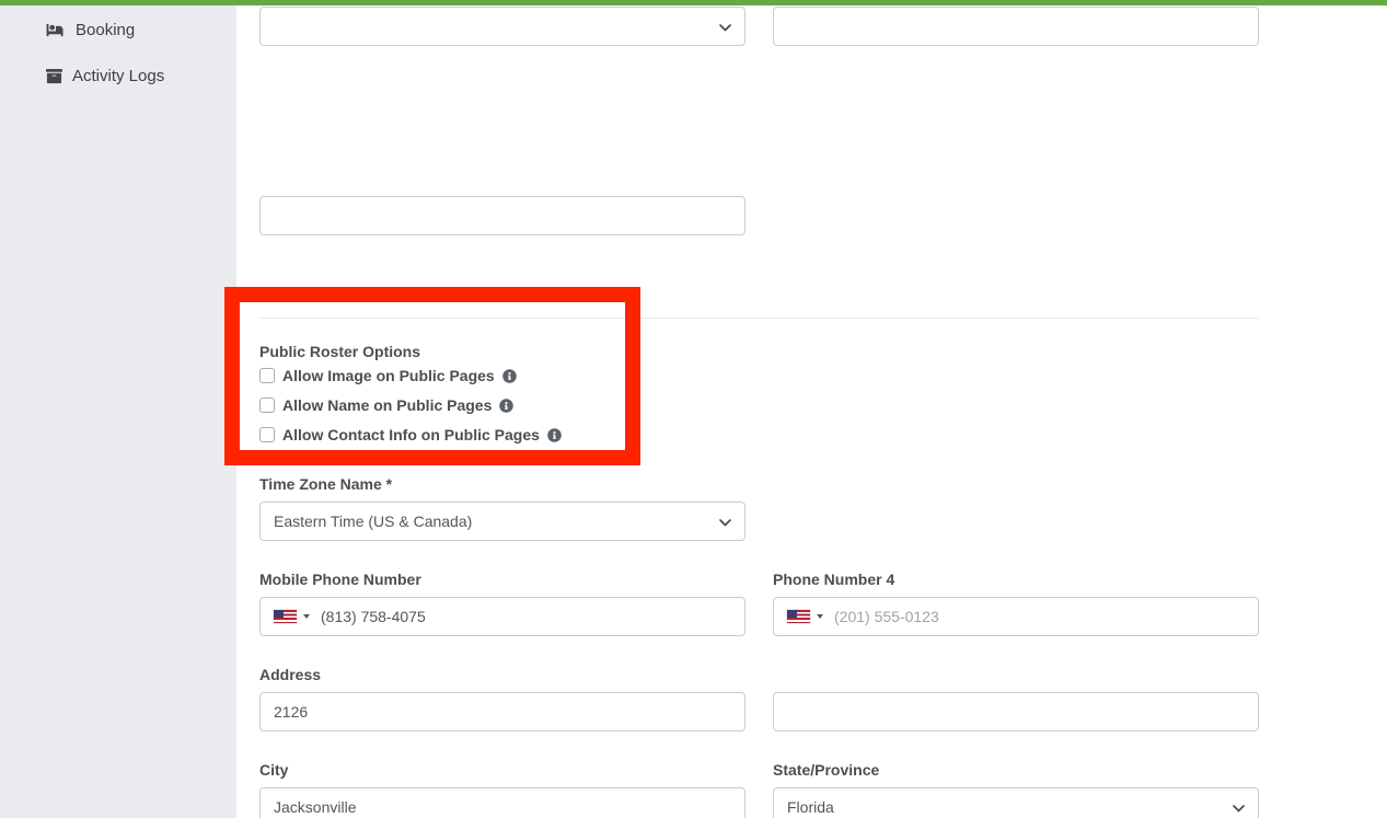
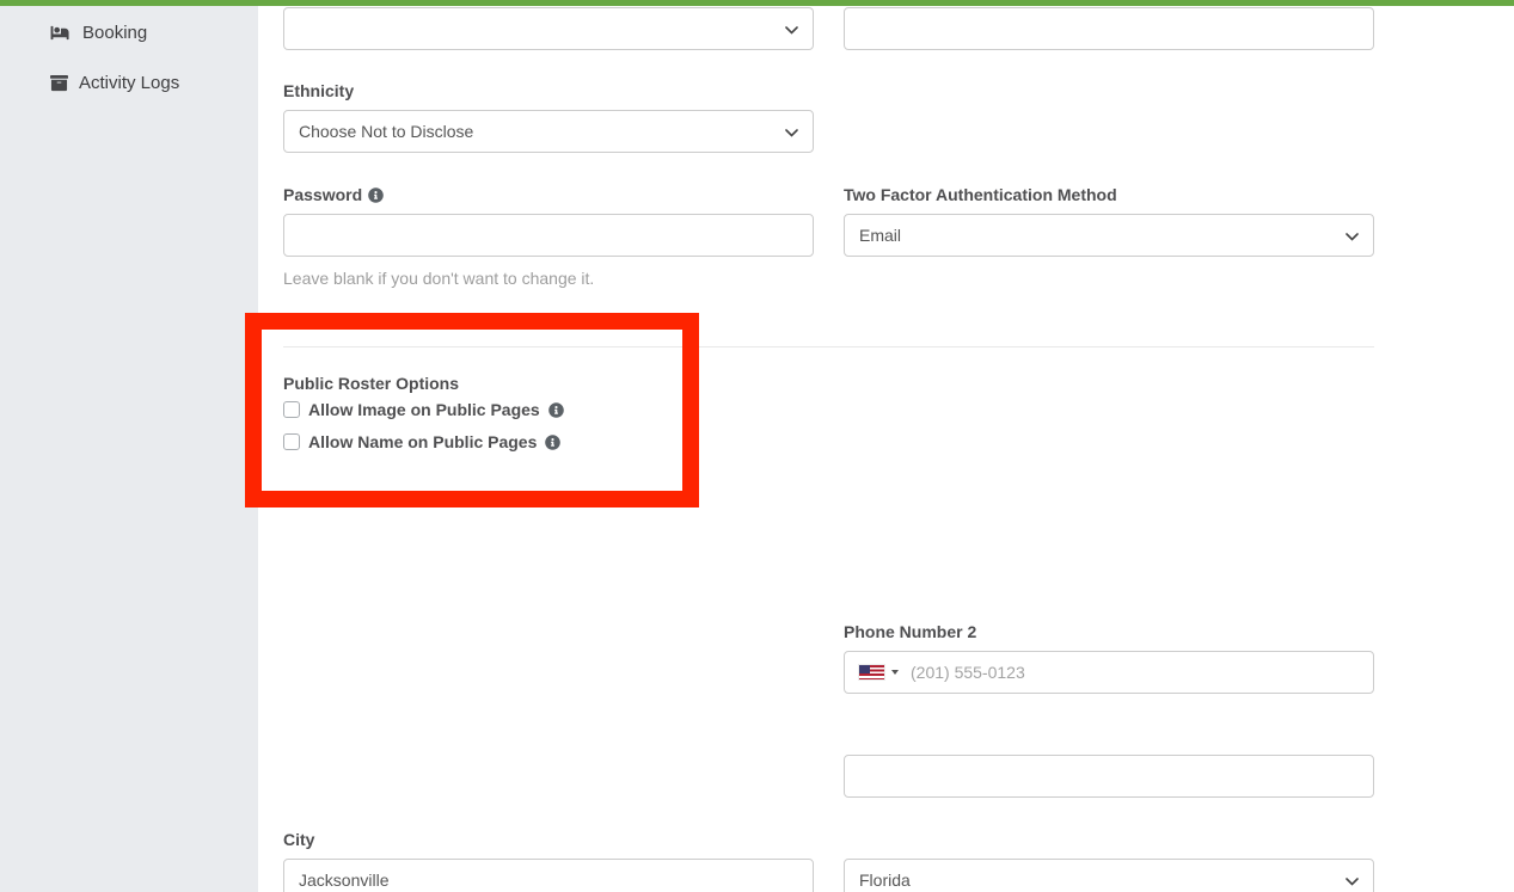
  Booking
  Activity Logs
+ Ethnicity
+ Choose Not to Disclose
+ Password
+ Leave blank if you don't want to change it.
+ Two Factor Authentication Method
+ Email
  Public Roster Options
  Allow Image on Public Pages
  Allow Name on Public Pages
- Allow Contact Info on Public Pages
- Time Zone Name *
- Eastern Time (US & Canada)
- Mobile Phone Number
- (813) 758-4075
- Phone Number 4
+ Phone Number 2
  (201) 555-0123
- Address
- 2126
  City
  Jacksonville
- State/Province
  Florida
